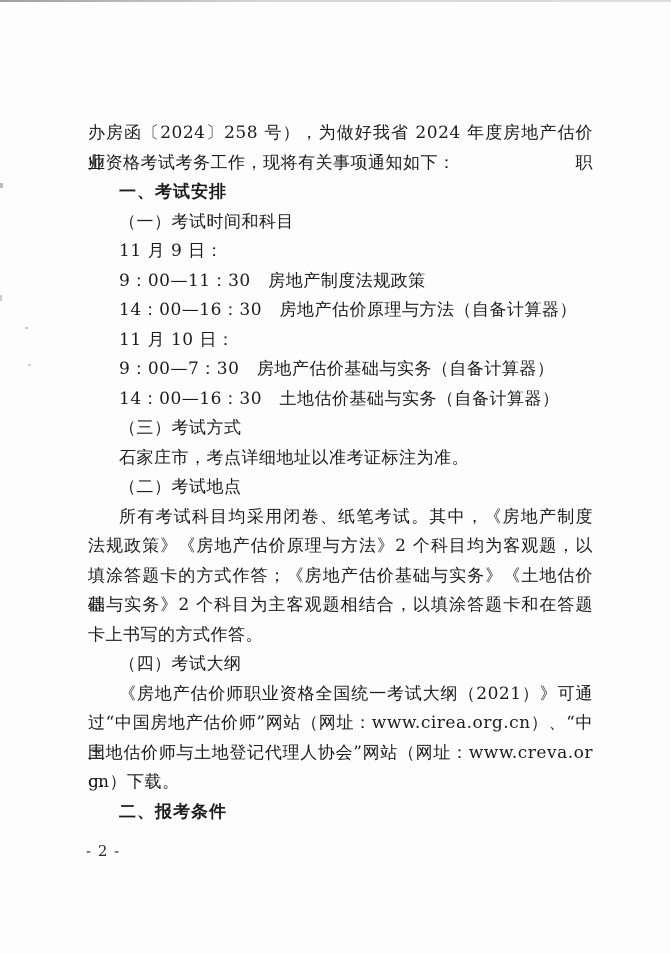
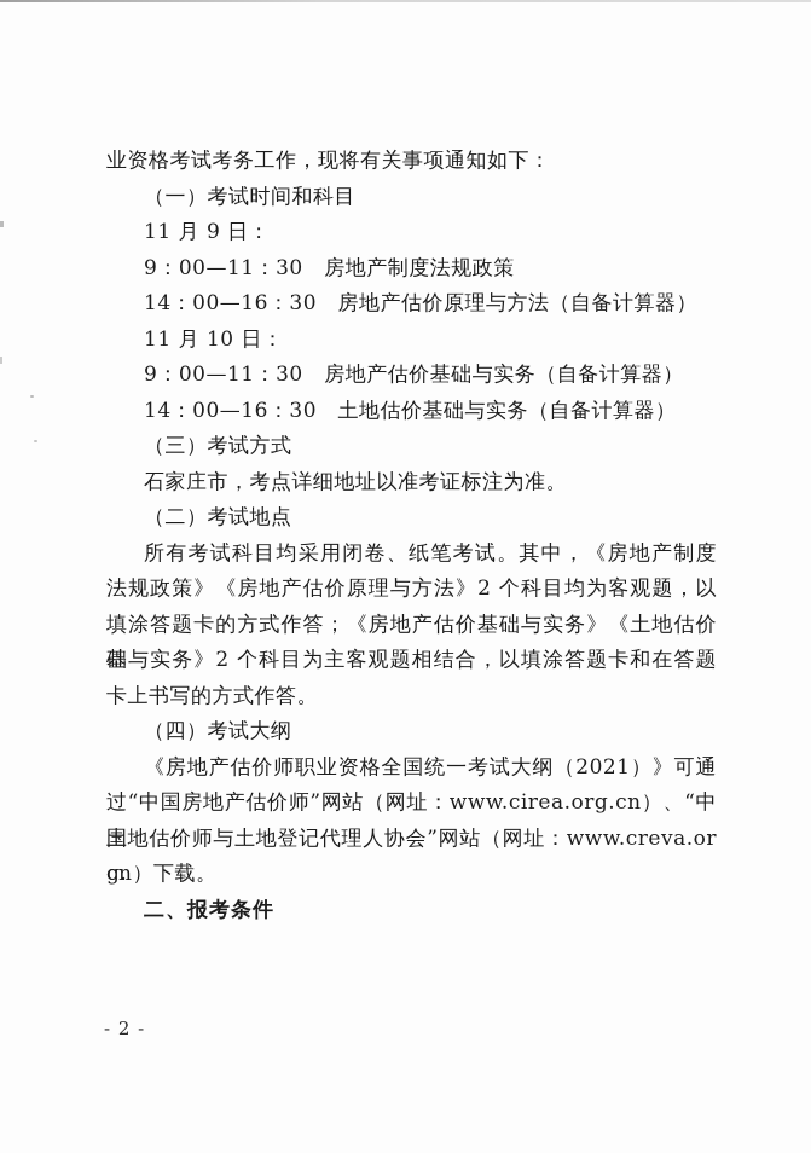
- 办房函〔2024〕258 号），为做好我省 2024 年度房地产估价师职
  业资格考试考务工作，现将有关事项通知如下：
- 一、考试安排
  （一）考试时间和科目
  11 月 9 日：
  9：00—11：30 房地产制度法规政策
  14：00—16：30 房地产估价原理与方法（自备计算器）
  11 月 10 日：
- 9：00—7：30 房地产估价基础与实务（自备计算器）
+ 9：00—11：30 房地产估价基础与实务（自备计算器）
  14：00—16：30 土地估价基础与实务（自备计算器）
  （三）考试方式
  石家庄市，考点详细地址以准考证标注为准。
  （二）考试地点
  所有考试科目均采用闭卷、纸笔考试。其中，《房地产制度
  法规政策》《房地产估价原理与方法》2 个科目均为客观题，以
  填涂答题卡的方式作答；《房地产估价基础与实务》《土地估价基
  础与实务》2 个科目为主客观题相结合，以填涂答题卡和在答题
  卡上书写的方式作答。
  （四）考试大纲
  《房地产估价师职业资格全国统一考试大纲（2021）》可通
  过“中国房地产估价师”网站（网址：www.cirea.org.cn）、“中国
  土地估价师与土地登记代理人协会”网站（网址：www.creva.org.
  cn）下载。
  二、报考条件
  - 2 -
